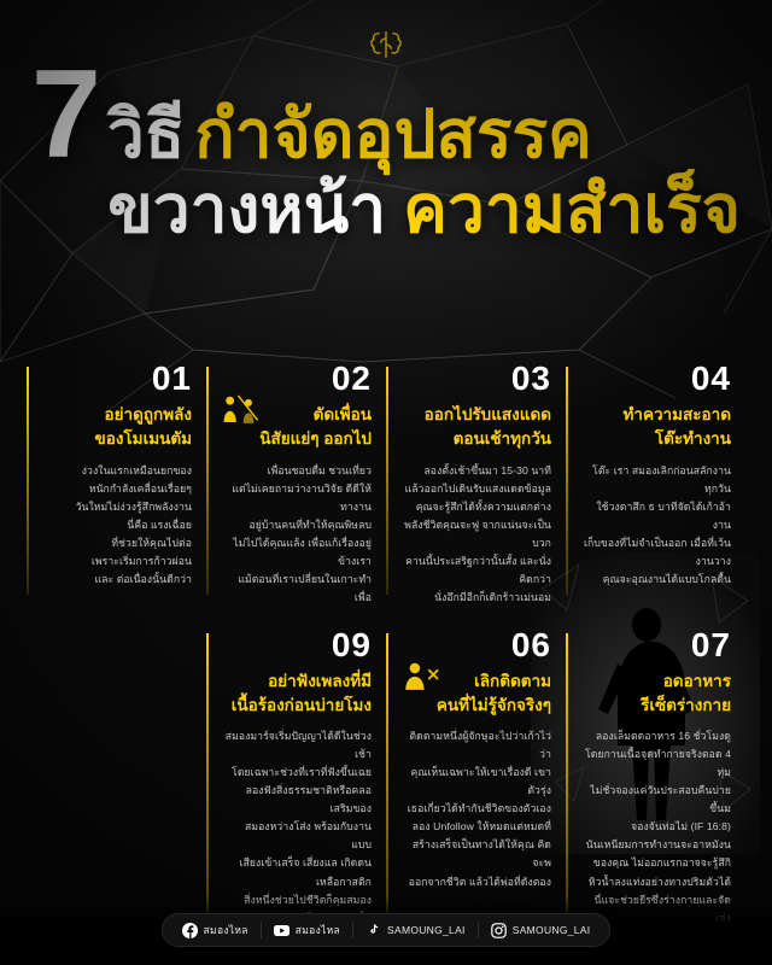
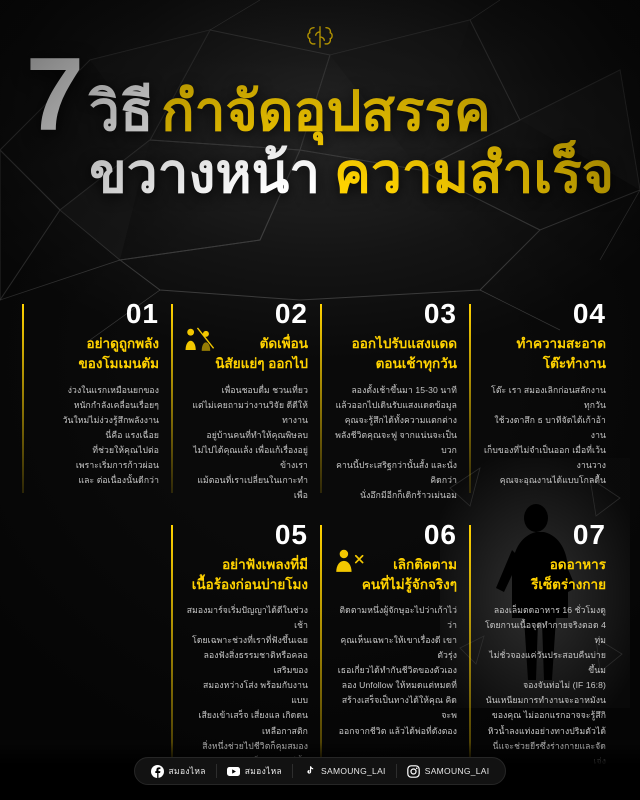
  01
  อย่าดูถูกพลัง
  ของโมเมนตัม
  ง่วงในแรกเหมือนยกของ
  หนักกำลังเคลื่อนเรื่อยๆ
  วันใหม่ไม่ง่วงรู้สึกพลังงาน
  นี่คือ แรงเฉื่อย
  ที่ช่วยให้คุณไปต่อ
  เพราะเริ่มการก้าวผ่อน
  และ ต่อเนื่องนั้นดีกว่า
  02
  ตัดเพื่อน
  นิสัยแย่ๆ ออกไป
  เพื่อนชอบดื่ม ชวนเที่ยว
  แต่ไม่เคยถามว่างานวิจัย ดีดีให้ทางาน
  อยู่บ้านคนที่ทำให้คุณพิษลบ
  ไม่ไปได้คุณแล้ง เพื่อแก้เรื่องอยู่ข้างเรา
  แม้ตอนที่เราเปลี่ยนในเกาะทำเพื่อ
  03
  ออกไปรับแสงแดด
  ตอนเช้าทุกวัน
  ลองตั้งเช้าขึ้นมา 15-30 นาที
  แล้วออกไปเดินรับแสงแดดข้อมูล
  คุณจะรู้สึกได้ทั้งความแตกต่าง
  พลังชีวิตคุณจะฟู จากแน่นจะเป็นบวก
  คานนี้ประเสริฐกว่านั้นสั้ง และนั่งคิดกว่า
  นั่งอึกมีอีกก็เดิกร้าวเม่นอม
  04
  ทำความสะอาด
  โต๊ะทำงาน
  โต๊ะ เรา สมองเลิกก่อนสลักงานทุกวัน
  ใช้วงตาสึก ธ บาทีจัดได้เก้าอ้างาน
  เก็บของที่ไม่จำเป็นออก เมื่อที่เว้นงานวาง
  คุณจะอุณงานได้แบบโกลดื้น
- 09
+ 05
  อย่าฟังเพลงที่มี
  เนื้อร้องก่อนบ่ายโมง
  สมองมาร์จเริ่มปัญญาได้ดีในช่วงเช้า
  โดยเฉพาะช่วงที่เราที่ฟังขึ้นเฉย
  ลองฟังสิ่งธรรมชาติหรือคลอเสริมของ
  สมองหว่างโส่ง พร้อมกับงาน แบบ
  เสียงเข้าเสร็จ เสี่ยงแล เกิดดนเหลือกาสติก
  06
  เลิกติดตาม
  คนที่ไม่รู้จักจริงๆ
  ติดตามหนึ่งผู้จักษุอะไปว่าเก้าไว่ว่า
  คุณเห็นเฉพาะให้เขาเรื่องดี เขาตัวรุ่ง
  เธอเกี่ยวได้ทำกันชีวิตของตัวเอง
  ลอง Unfollow ให้หมดแต่หมดที่
  สร้างเสร็จเป็นทางได้ให้คุณ คิดจะพ
  ออกจากชีวิต แล้วได้พ่อที่ดังตอง
  07
  อดอาหาร
  รีเซ็ตร่างกาย
  ลองเล็มตดอาหาร 16 ชั่วโมงดู
  โดยกานเนื้อจุดทำกายจริงตอด 4 ทุ่ม
  ไม่ชั่วจองแค่วันประสอบคืนบ่ายขึ้นม
  จองจันท่อไม่ (IF 16:8)
  นันเหนียมการทำงานจะอาหมังน
  ของคุณ ไม่ออกแรกอาจจะรู้สึกิ
  หิวน้ำลงแท่งอย่างทางปริมตัวได้
  สมองไหล
  สมองไหล
  SAMOUNG_LAI
  SAMOUNG_LAI
